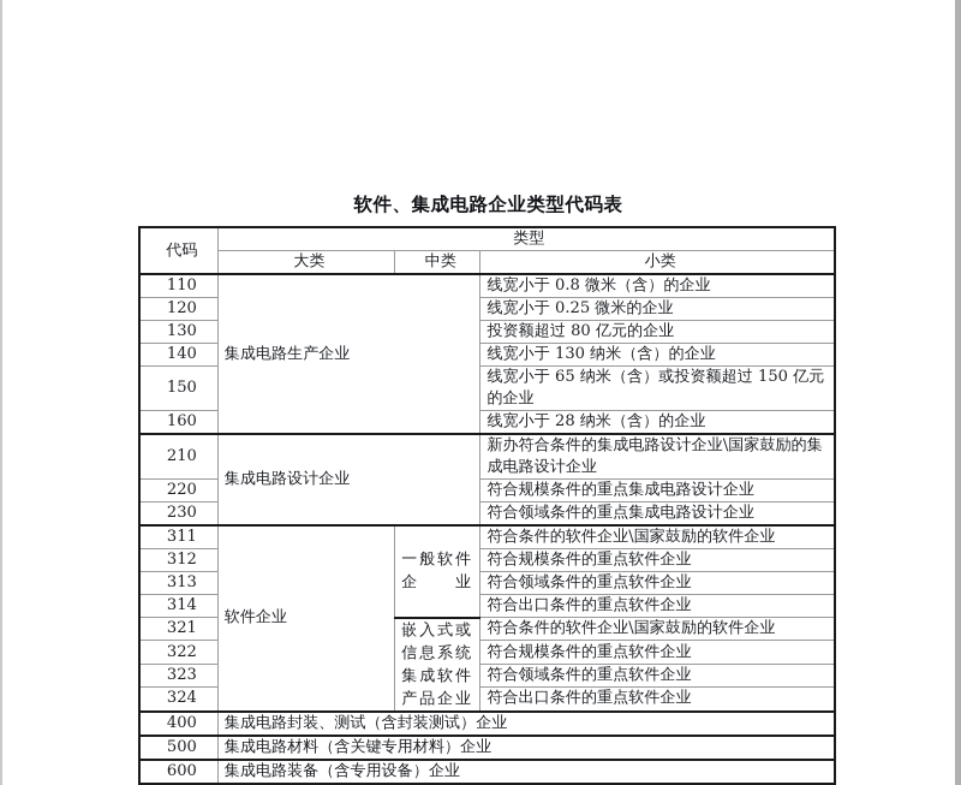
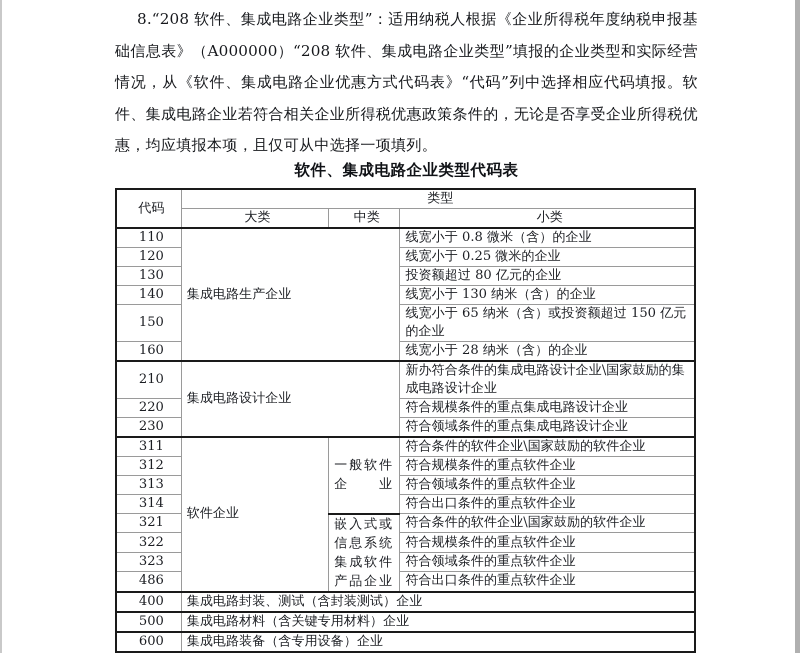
+ 8.“208 软件、集成电路企业类型”：适用纳税人根据《企业所得税年度纳税申报基础信息表》（A000000）“208 软件、集成电路企业类型”填报的企业类型和实际经营情况，从《软件、集成电路企业优惠方式代码表》“代码”列中选择相应代码填报。软件、集成电路企业若符合相关企业所得税优惠政策条件的，无论是否享受企业所得税优惠，均应填报本项，且仅可从中选择一项填列。
  软件、集成电路企业类型代码表
  代码	类型
  大类	中类	小类
  110	集成电路生产企业	线宽小于 0.8 微米（含）的企业
  120	线宽小于 0.25 微米的企业
  130	投资额超过 80 亿元的企业
  140	线宽小于 130 纳米（含）的企业
  150	线宽小于 65 纳米（含）或投资额超过 150 亿元的企业
  160	线宽小于 28 纳米（含）的企业
  210	集成电路设计企业	新办符合条件的集成电路设计企业\国家鼓励的集成电路设计企业
  220	符合规模条件的重点集成电路设计企业
  230	符合领域条件的重点集成电路设计企业
  311	软件企业	一般软件企业	符合条件的软件企业\国家鼓励的软件企业
  312	符合规模条件的重点软件企业
  313	符合领域条件的重点软件企业
  314	符合出口条件的重点软件企业
  321	嵌入式或信息系统集成软件产品企业	符合条件的软件企业\国家鼓励的软件企业
  322	符合规模条件的重点软件企业
  323	符合领域条件的重点软件企业
- 324	符合出口条件的重点软件企业
+ 486	符合出口条件的重点软件企业
  400	集成电路封装、测试（含封装测试）企业
  500	集成电路材料（含关键专用材料）企业
  600	集成电路装备（含专用设备）企业
